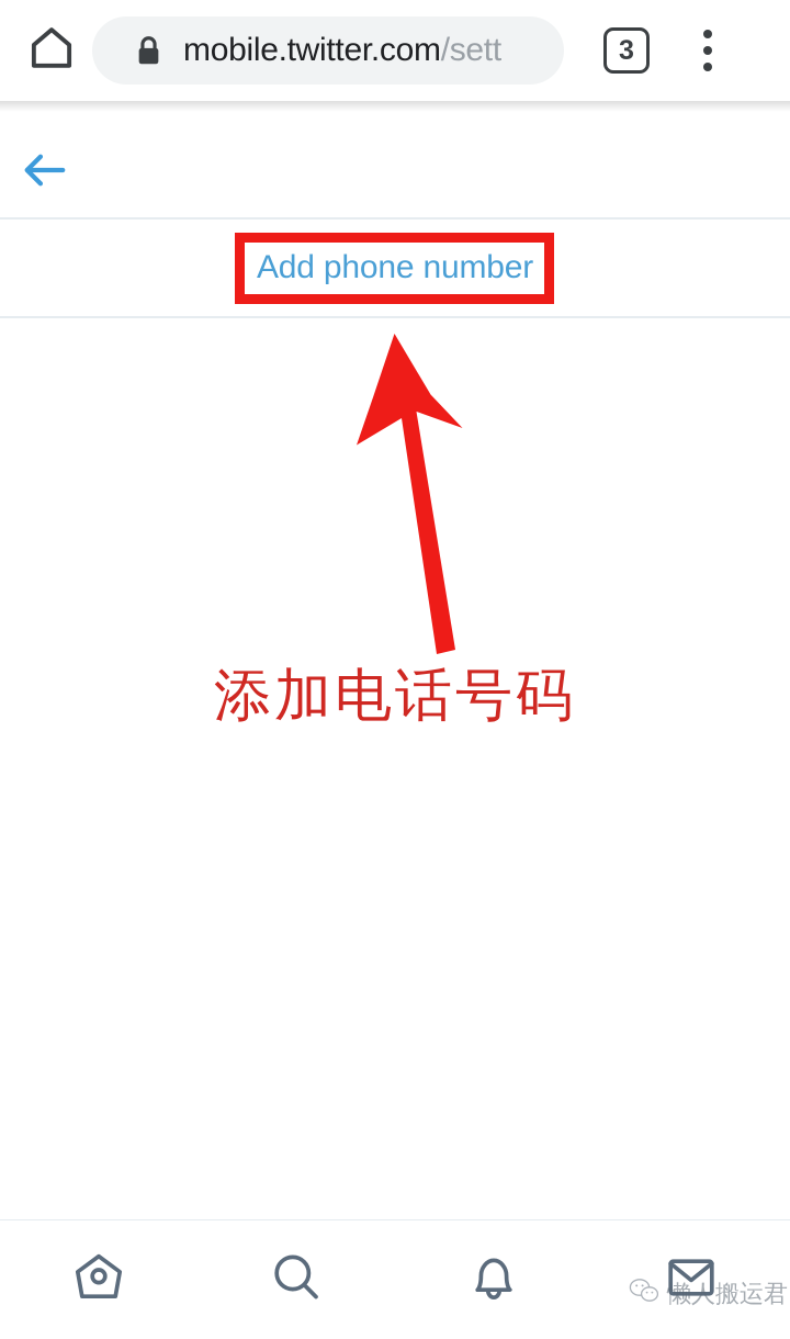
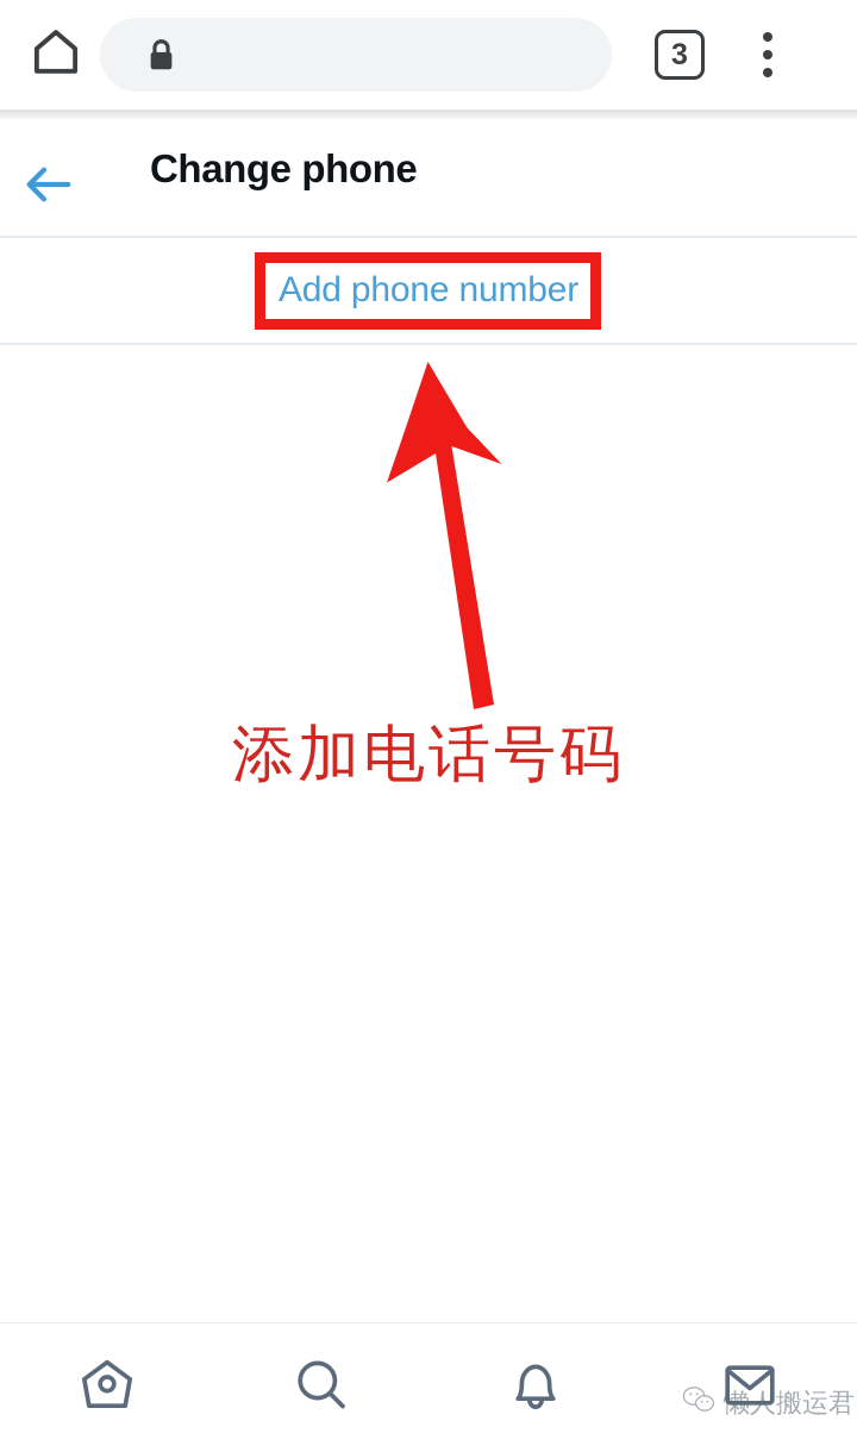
- mobile.twitter.com/sett
  3
+ Change phone
  Add phone number
  添加电话号码
  懒人搬运君
